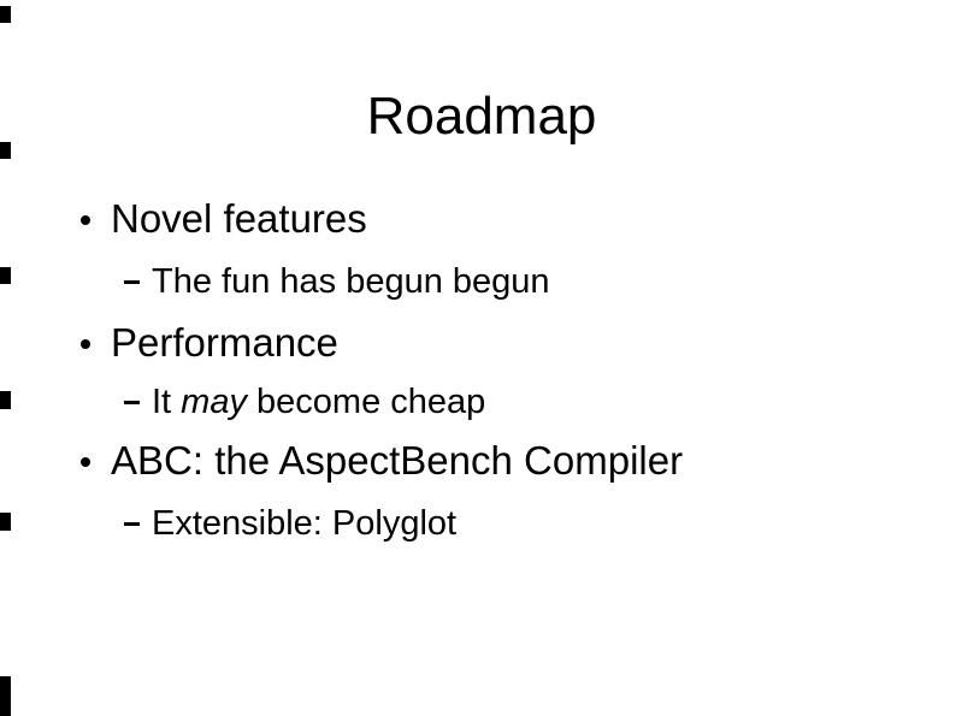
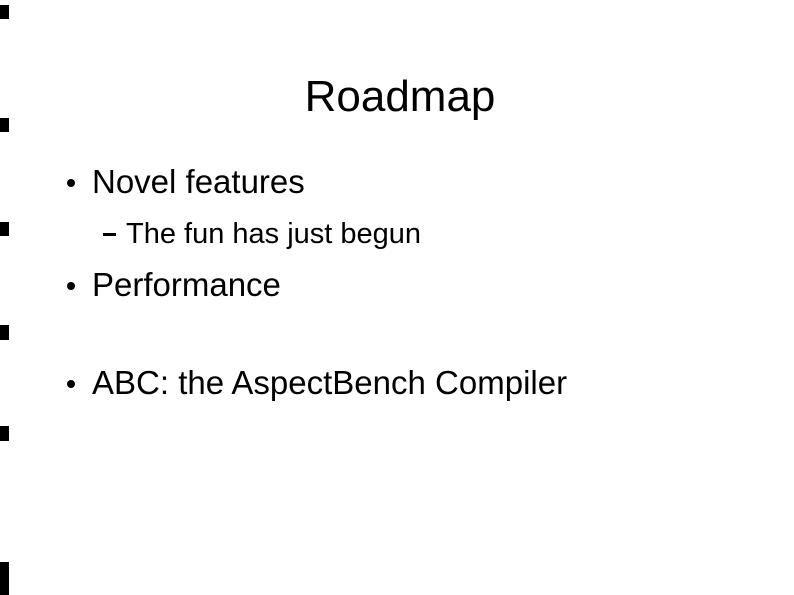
  Roadmap
  Novel features
- The fun has begun begun
+ The fun has just begun
  Performance
- It may become cheap
  ABC: the AspectBench Compiler
- Extensible: Polyglot
